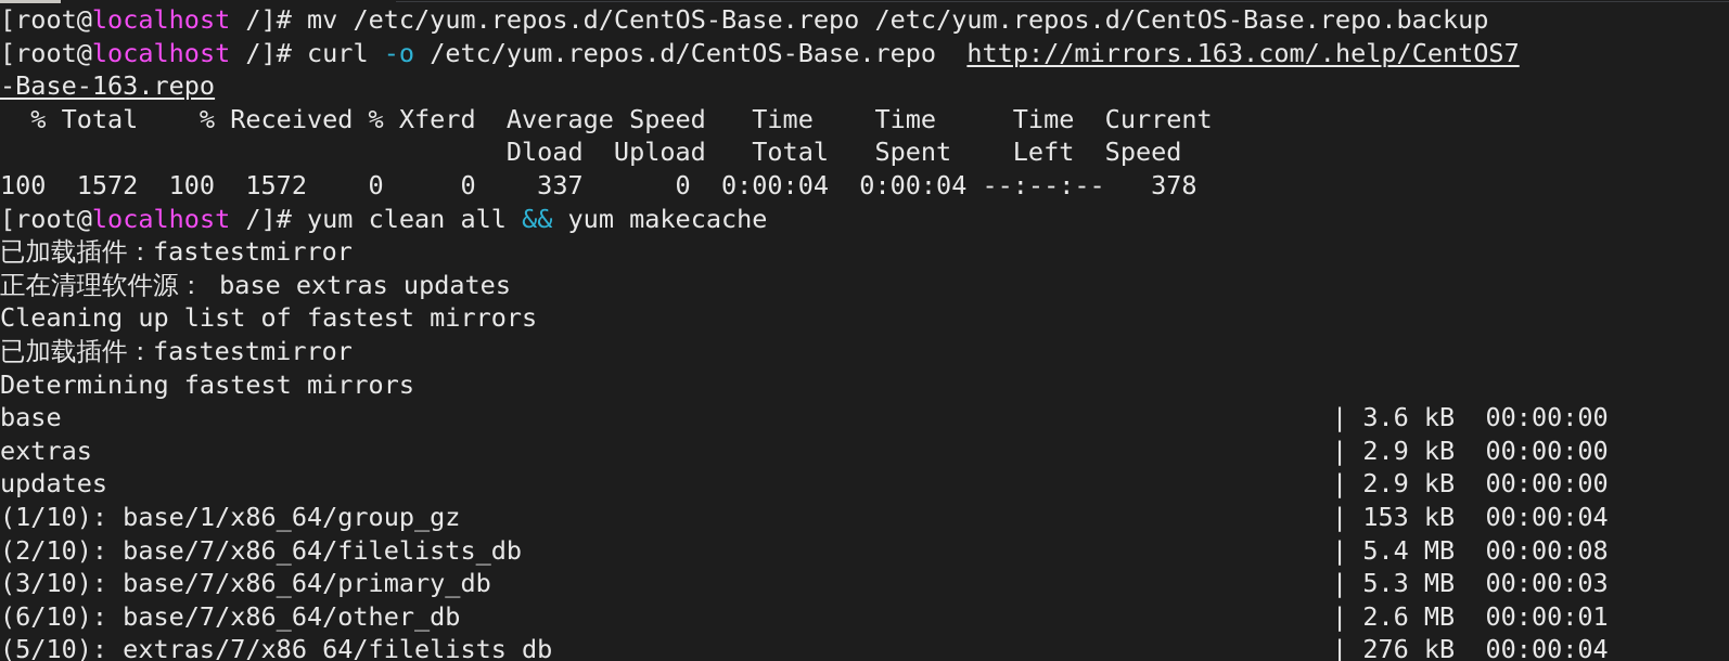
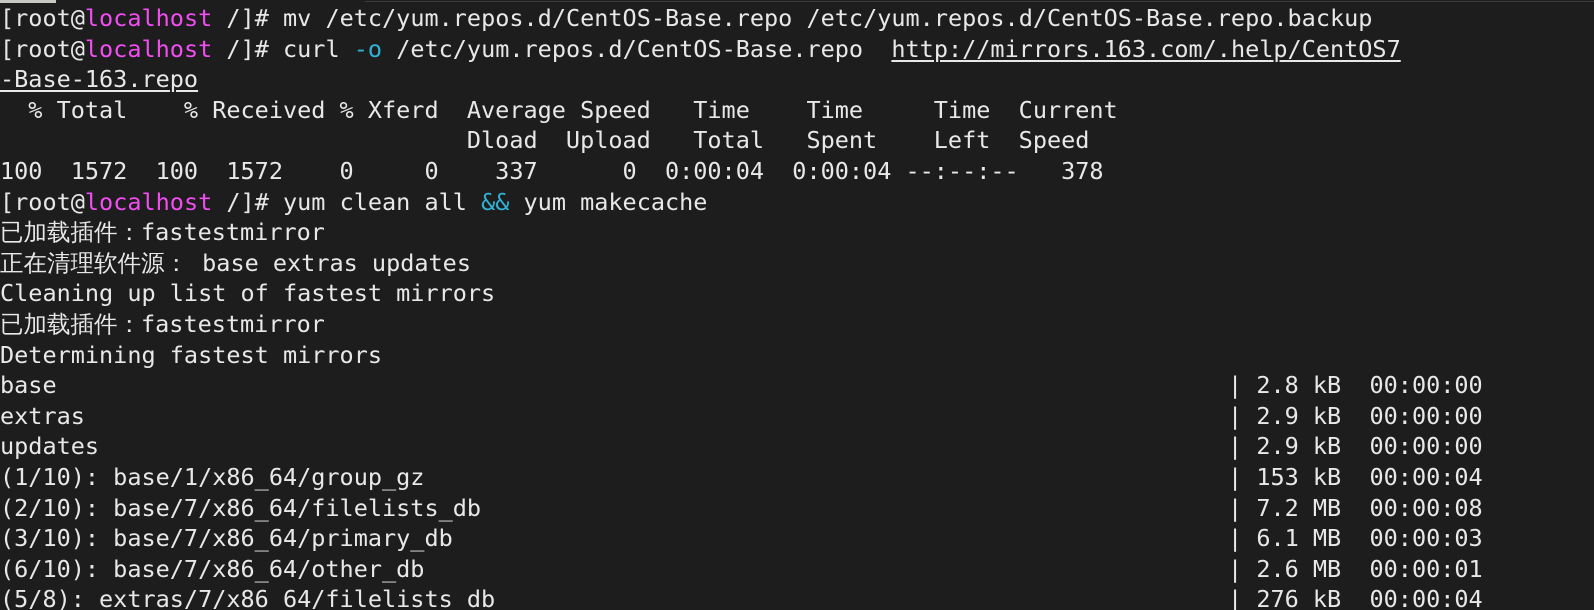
  [root@localhost /]# mv /etc/yum.repos.d/CentOS-Base.repo /etc/yum.repos.d/CentOS-Base.repo.backup
  [root@localhost /]# curl -o /etc/yum.repos.d/CentOS-Base.repo http://mirrors.163.com/.help/CentOS7
  -Base-163.repo
  % Total % Received % Xferd Average Speed Time Time Time Current
  Dload Upload Total Spent Left Speed
  100 1572 100 1572 0 0 337 0 0:00:04 0:00:04 --:--:-- 378
  [root@localhost /]# yum clean all && yum makecache
  已加载插件：fastestmirror
  正在清理软件源： base extras updates
  Cleaning up list of fastest mirrors
  已加载插件：fastestmirror
  Determining fastest mirrors
  base
- | 3.6 kB 00:00:00
+ | 2.8 kB 00:00:00
  extras
  | 2.9 kB 00:00:00
  updates
  | 2.9 kB 00:00:00
  (1/10): base/1/x86_64/group_gz
  | 153 kB 00:00:04
  (2/10): base/7/x86_64/filelists_db
- | 5.4 MB 00:00:08
+ | 7.2 MB 00:00:08
  (3/10): base/7/x86_64/primary_db
- | 5.3 MB 00:00:03
+ | 6.1 MB 00:00:03
  (6/10): base/7/x86_64/other_db
  | 2.6 MB 00:00:01
- (5/10): extras/7/x86_64/filelists_db
+ (5/8): extras/7/x86_64/filelists_db
  | 276 kB 00:00:04
